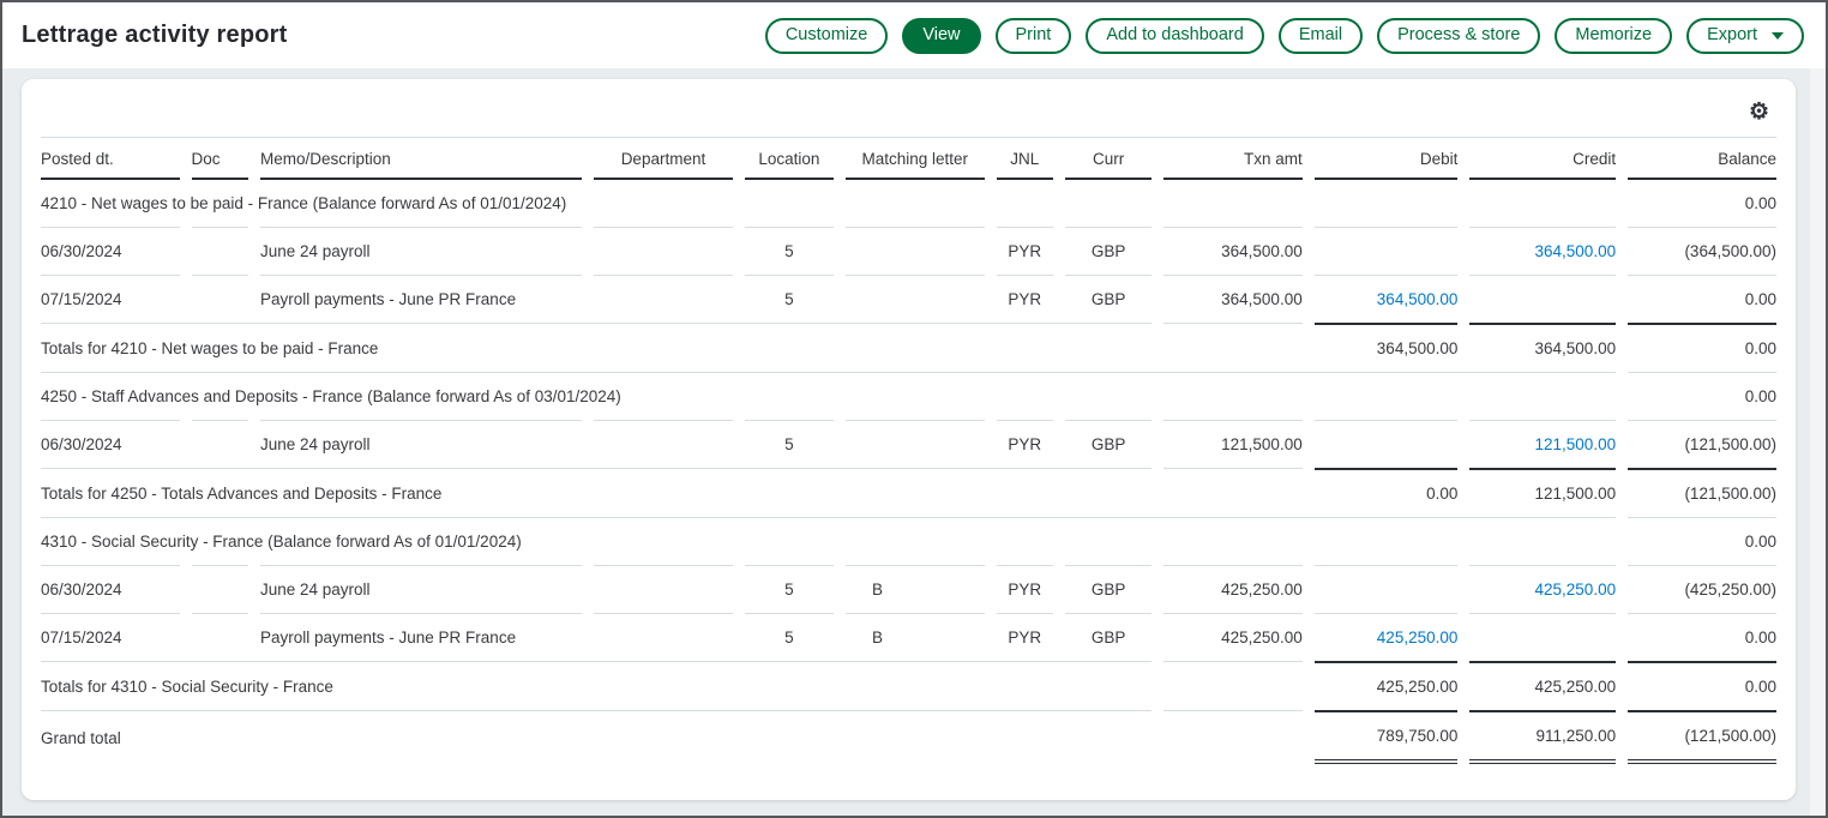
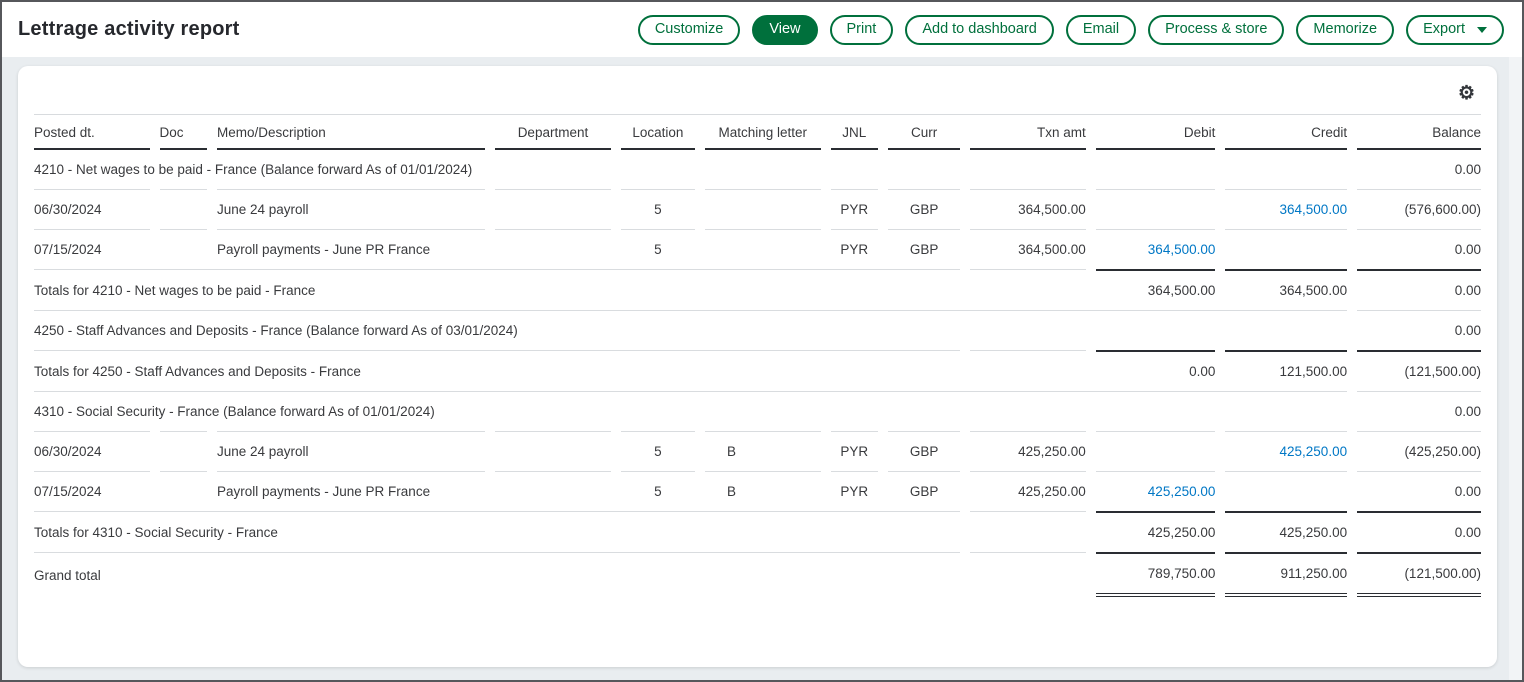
  Lettrage activity report
  Customize
  View
  Print
  Add to dashboard
  Email
  Process & store
  Memorize
  Export
  Posted dt.	Doc	Memo/Description	Department	Location	Matching letter	JNL	Curr	Txn amt	Debit	Credit	Balance
  4210 - Net wages to be paid - France (Balance forward As of 01/01/2024)	0.00
- 06/30/2024		June 24 payroll		5		PYR	GBP	364,500.00		364,500.00	(364,500.00)
+ 06/30/2024		June 24 payroll		5		PYR	GBP	364,500.00		364,500.00	(576,600.00)
  07/15/2024		Payroll payments - June PR France		5		PYR	GBP	364,500.00	364,500.00		0.00
  Totals for 4210 - Net wages to be paid - France		364,500.00	364,500.00	0.00
  4250 - Staff Advances and Deposits - France (Balance forward As of 03/01/2024)	0.00
- 06/30/2024		June 24 payroll		5		PYR	GBP	121,500.00		121,500.00	(121,500.00)
- Totals for 4250 - Totals Advances and Deposits - France		0.00	121,500.00	(121,500.00)
+ Totals for 4250 - Staff Advances and Deposits - France		0.00	121,500.00	(121,500.00)
  4310 - Social Security - France (Balance forward As of 01/01/2024)	0.00
  06/30/2024		June 24 payroll		5	B	PYR	GBP	425,250.00		425,250.00	(425,250.00)
  07/15/2024		Payroll payments - June PR France		5	B	PYR	GBP	425,250.00	425,250.00		0.00
  Totals for 4310 - Social Security - France		425,250.00	425,250.00	0.00
  Grand total		789,750.00	911,250.00	(121,500.00)
